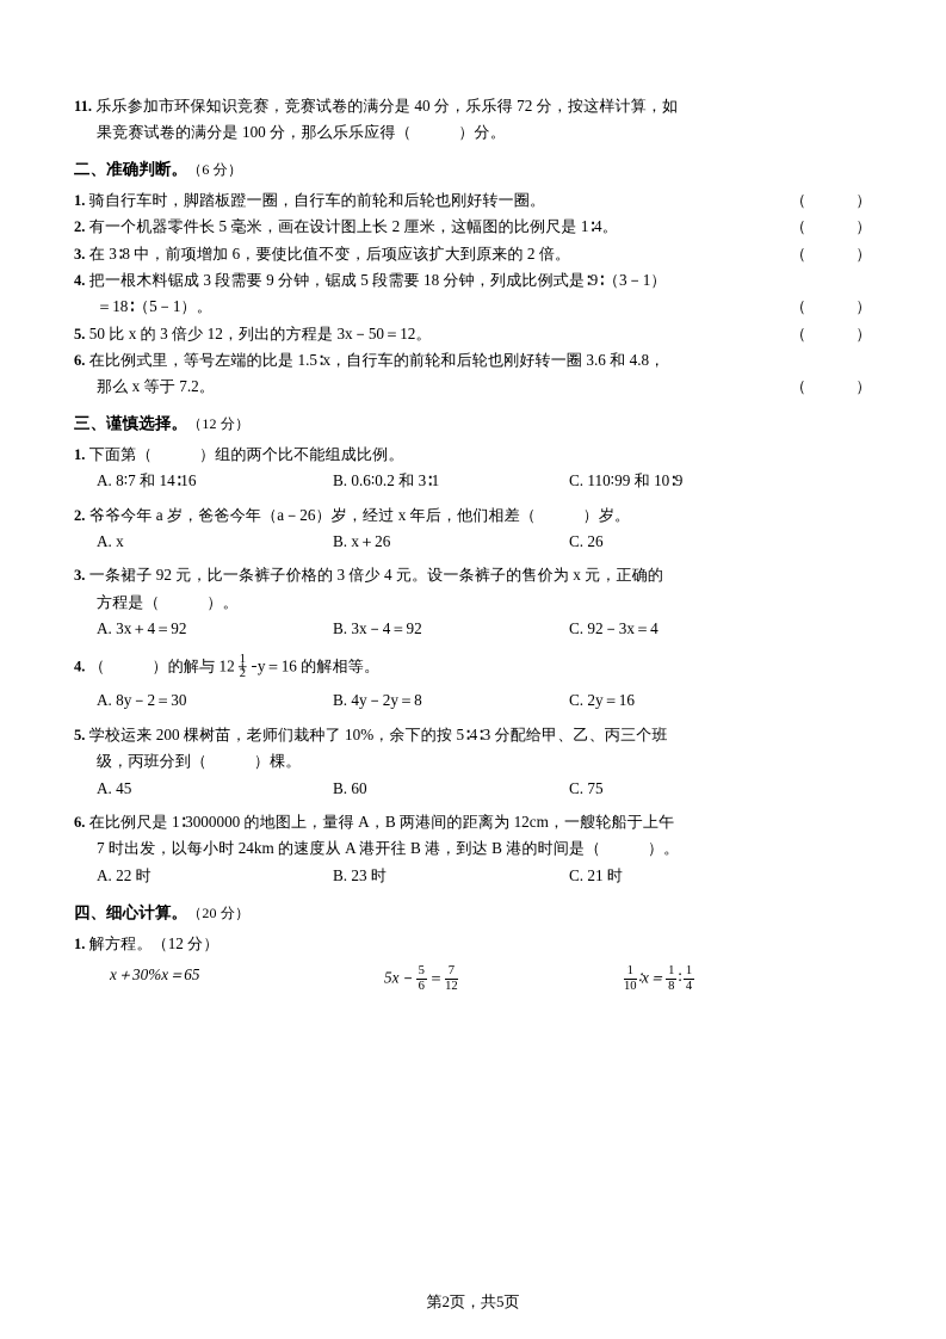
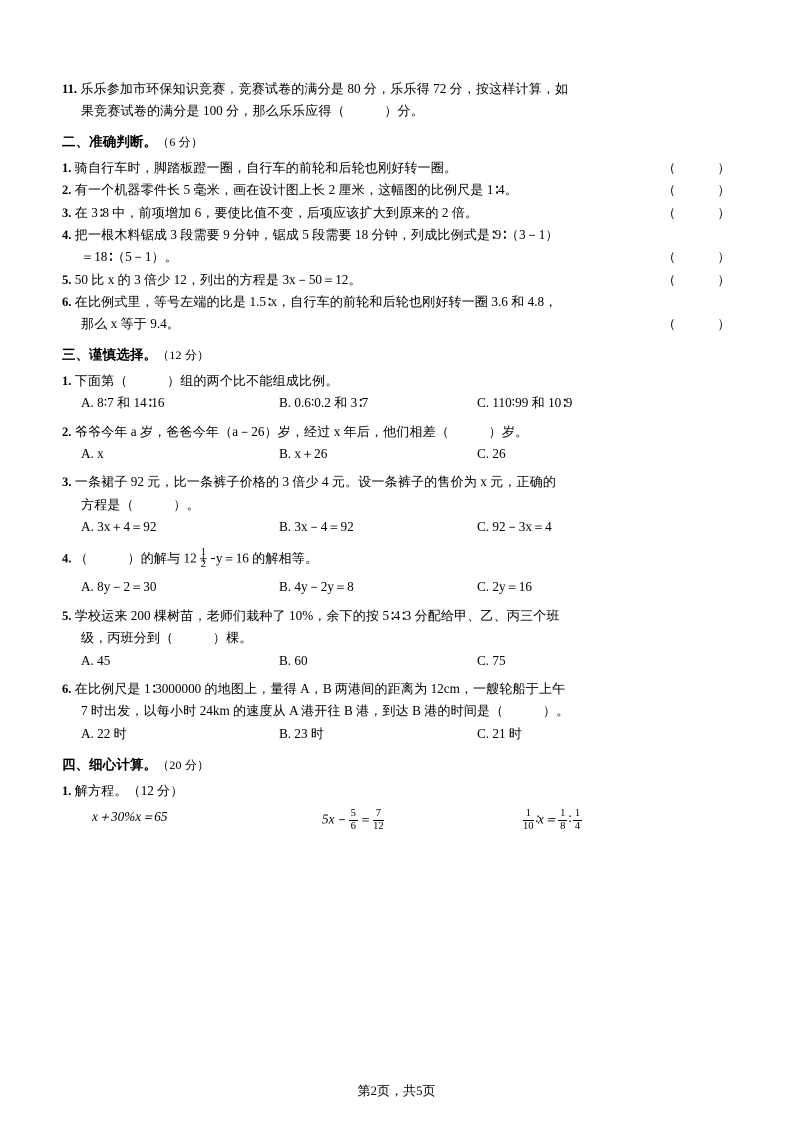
- 11. 乐乐参加市环保知识竞赛，竞赛试卷的满分是 40 分，乐乐得 72 分，按这样计算，如
+ 11. 乐乐参加市环保知识竞赛，竞赛试卷的满分是 80 分，乐乐得 72 分，按这样计算，如
  果竞赛试卷的满分是 100 分，那么乐乐应得（ ）分。
  二、准确判断。（6 分）
  1. 骑自行车时，脚踏板蹬一圈，自行车的前轮和后轮也刚好转一圈。
  （ ）
  2. 有一个机器零件长 5 毫米，画在设计图上长 2 厘米，这幅图的比例尺是 1∶4。
  （ ）
  3. 在 3∶8 中，前项增加 6，要使比值不变，后项应该扩大到原来的 2 倍。
  （ ）
  4. 把一根木料锯成 3 段需要 9 分钟，锯成 5 段需要 18 分钟，列成比例式是∶9∶（3－1）
  ＝18∶（5－1）。
  （ ）
  5. 50 比 x 的 3 倍少 12，列出的方程是 3x－50＝12。
  （ ）
  6. 在比例式里，等号左端的比是 1.5∶x，自行车的前轮和后轮也刚好转一圈 3.6 和 4.8，
- 那么 x 等于 7.2。
+ 那么 x 等于 9.4。
  （ ）
  三、谨慎选择。（12 分）
  1. 下面第（ ）组的两个比不能组成比例。
  A. 8∶7 和 14∶16
- B. 0.6∶0.2 和 3∶1
+ B. 0.6∶0.2 和 3∶7
  C. 110∶99 和 10∶9
  2. 爷爷今年 a 岁，爸爸今年（a－26）岁，经过 x 年后，他们相差（ ）岁。
  A. x
  B. x＋26
  C. 26
  3. 一条裙子 92 元，比一条裤子价格的 3 倍少 4 元。设一条裤子的售价为 x 元，正确的
  方程是（ ）。
  A. 3x＋4＝92
  B. 3x－4＝92
  C. 92－3x＝4
  4. （ ）的解与 12＋
  1
  2
  y＝16 的解相等。
  A. 8y－2＝30
  B. 4y－2y＝8
  C. 2y＝16
  5. 学校运来 200 棵树苗，老师们栽种了 10%，余下的按 5∶4∶3 分配给甲、乙、丙三个班
  级，丙班分到（ ）棵。
  A. 45
  B. 60
  C. 75
  6. 在比例尺是 1∶3000000 的地图上，量得 A，B 两港间的距离为 12cm，一艘轮船于上午
  7 时出发，以每小时 24km 的速度从 A 港开往 B 港，到达 B 港的时间是（ ）。
  A. 22 时
  B. 23 时
  C. 21 时
  四、细心计算。（20 分）
  1. 解方程。（12 分）
  x＋30%x＝65
  5x－
  5
  6
  ＝
  7
  12
  1
  10
  ∶x＝
  1
  8
  ∶
  1
  4
  第2页，共5页
